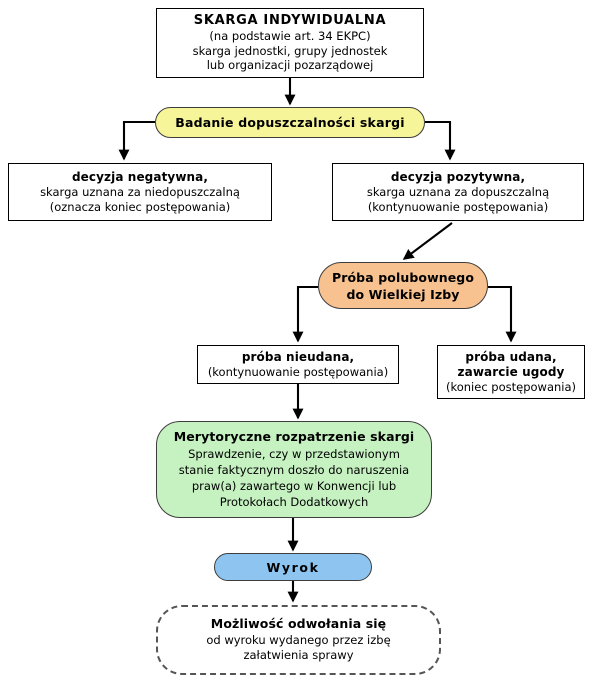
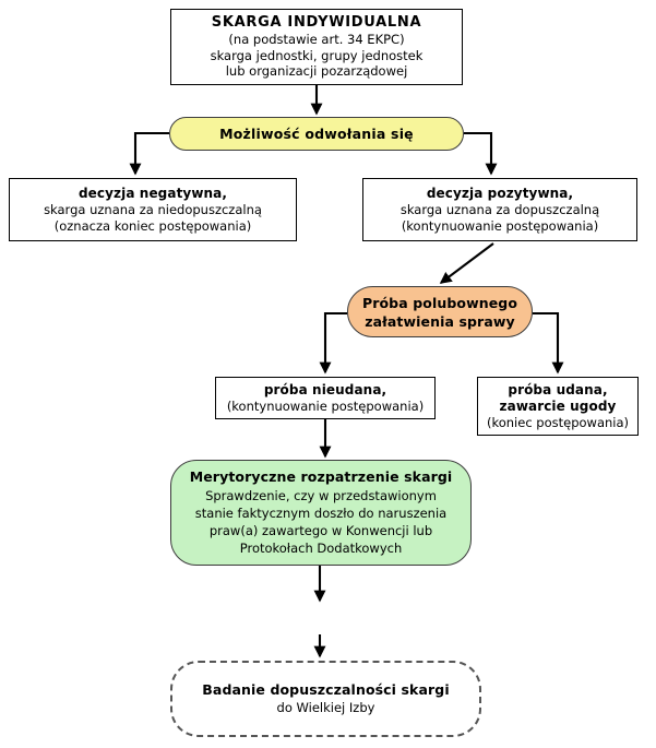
  SKARGA INDYWIDUALNA
  (na podstawie art. 34 EKPC)
  skarga jednostki, grupy jednostek
  lub organizacji pozarządowej
- Badanie dopuszczalności skargi
+ Możliwość odwołania się
  decyzja negatywna,
  skarga uznana za niedopuszczalną
  (oznacza koniec postępowania)
  decyzja pozytywna,
  skarga uznana za dopuszczalną
  (kontynuowanie postępowania)
  Próba polubownego
- do Wielkiej Izby
+ załatwienia sprawy
  próba nieudana,
  (kontynuowanie postępowania)
  próba udana,
  zawarcie ugody
  (koniec postępowania)
  Merytoryczne rozpatrzenie skargi
  Sprawdzenie, czy w przedstawionym
  stanie faktycznym doszło do naruszenia
  praw(a) zawartego w Konwencji lub
  Protokołach Dodatkowych
- Wyrok
- Możliwość odwołania się
+ Badanie dopuszczalności skargi
- od wyroku wydanego przez izbę
- załatwienia sprawy
+ do Wielkiej Izby
